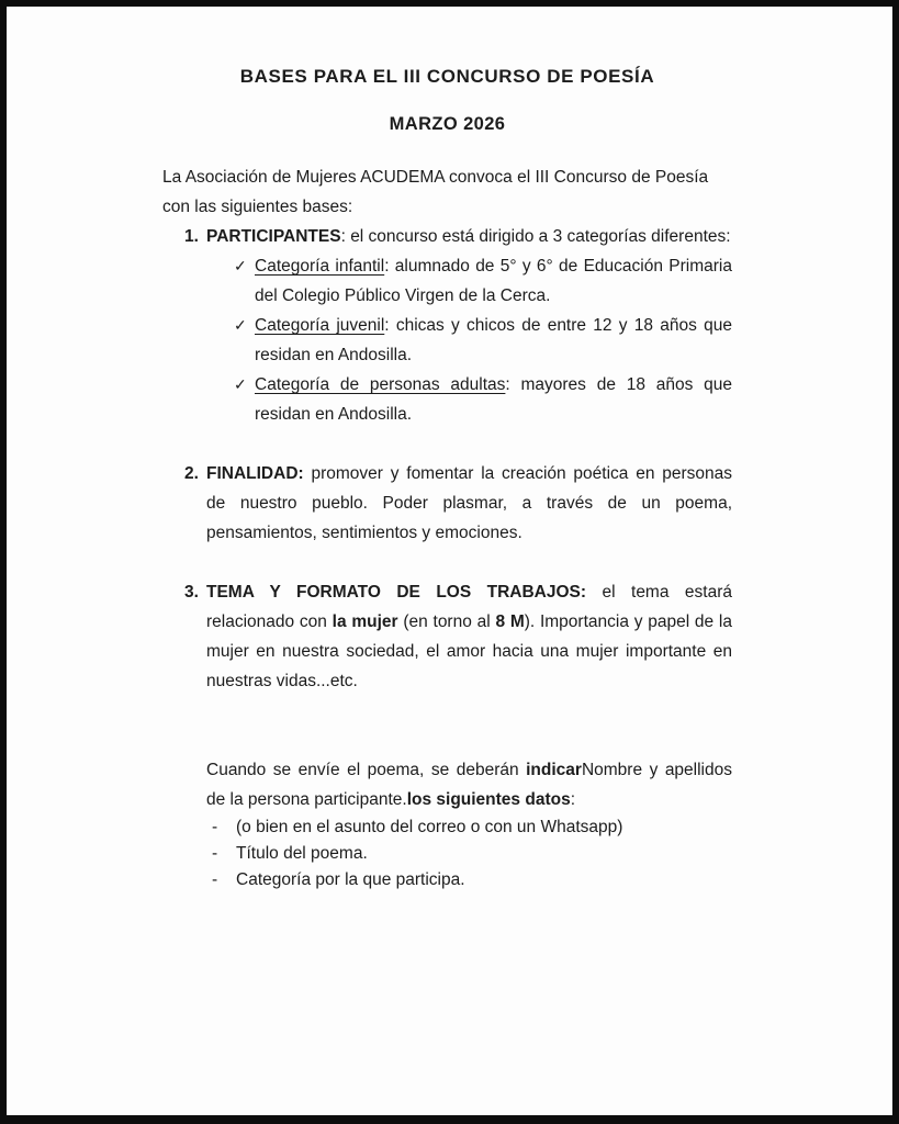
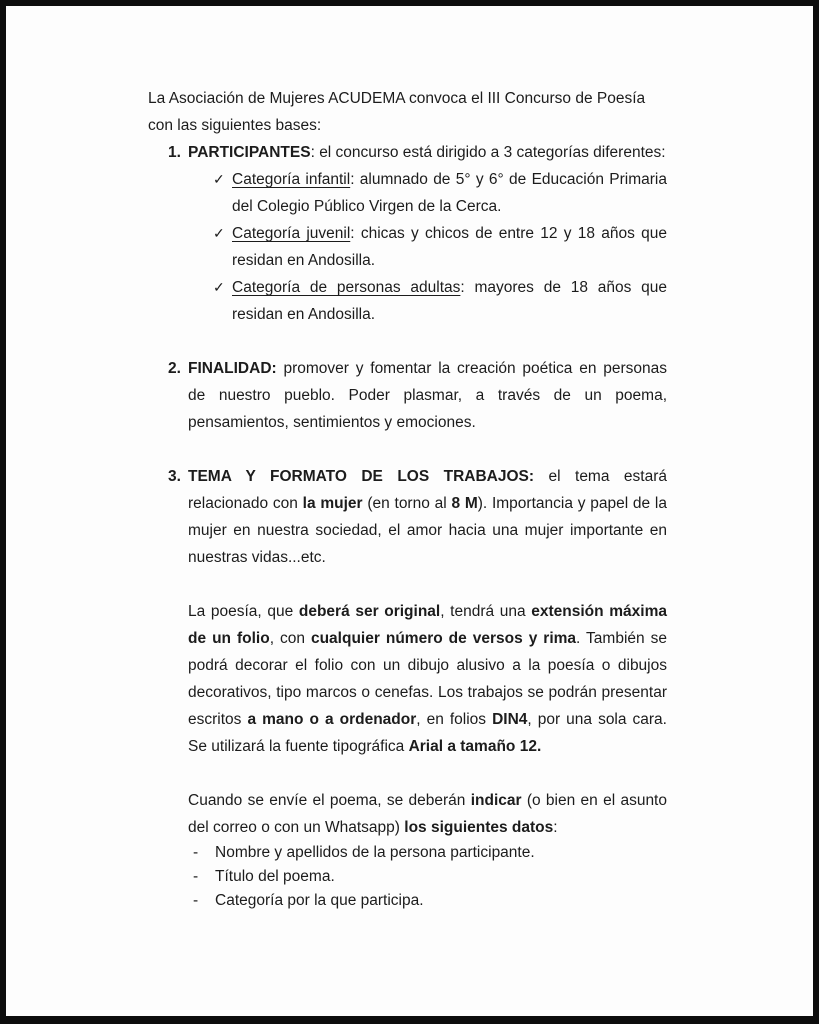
- BASES PARA EL III CONCURSO DE POESÍA
- MARZO 2026
  La Asociación de Mujeres ACUDEMA convoca el III Concurso de Poesía con las siguientes bases:
  1.
  PARTICIPANTES: el concurso está dirigido a 3 categorías diferentes:
  ✓
  Categoría infantil: alumnado de 5° y 6° de Educación Primaria del Colegio Público Virgen de la Cerca.
  ✓
  Categoría juvenil: chicas y chicos de entre 12 y 18 años que residan en Andosilla.
  ✓
  Categoría de personas adultas: mayores de 18 años que residan en Andosilla.
  2.
  FINALIDAD: promover y fomentar la creación poética en personas de nuestro pueblo. Poder plasmar, a través de un poema, pensamientos, sentimientos y emociones.
  3.
  TEMA Y FORMATO DE LOS TRABAJOS: el tema estará relacionado con la mujer (en torno al 8 M). Importancia y papel de la mujer en nuestra sociedad, el amor hacia una mujer importante en nuestras vidas...etc.
+ La poesía, que deberá ser original, tendrá una extensión máxima de un folio, con cualquier número de versos y rima. También se podrá decorar el folio con un dibujo alusivo a la poesía o dibujos decorativos, tipo marcos o cenefas. Los trabajos se podrán presentar escritos a mano o a ordenador, en folios DIN4, por una sola cara. Se utilizará la fuente tipográfica Arial a tamaño 12.
- Cuando se envíe el poema, se deberán indicarNombre y apellidos de la persona participante.los siguientes datos:
+ Cuando se envíe el poema, se deberán indicar (o bien en el asunto del correo o con un Whatsapp) los siguientes datos:
  -
- (o bien en el asunto del correo o con un Whatsapp)
+ Nombre y apellidos de la persona participante.
  -
  Título del poema.
  -
  Categoría por la que participa.
